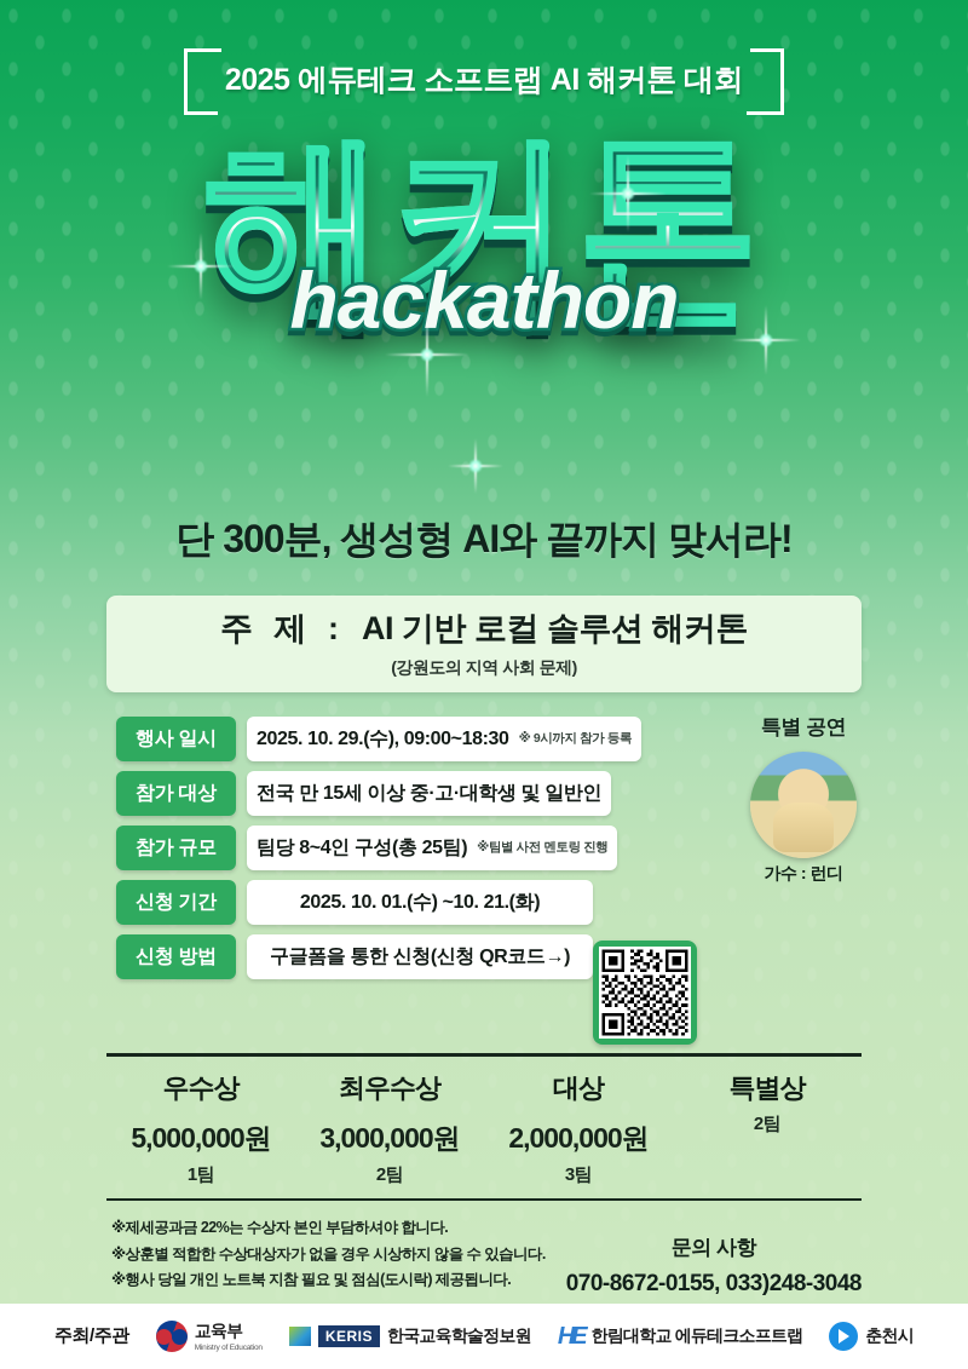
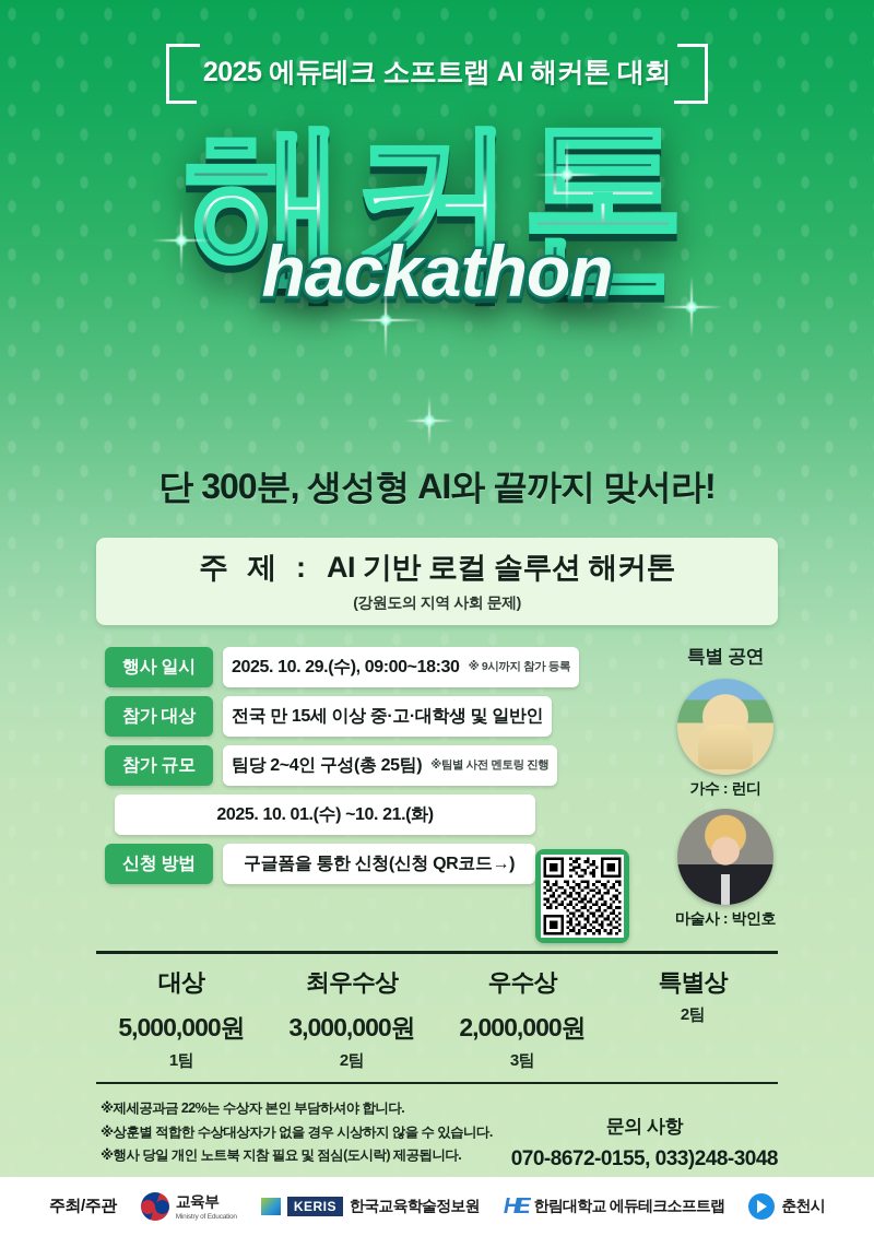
  2025 에듀테크 소프트랩 AI 해커톤 대회
  해커톤
  hackathon
  단 300분, 생성형 AI와 끝까지 맞서라!
  주 제 : AI 기반 로컬 솔루션 해커톤
  (강원도의 지역 사회 문제)
  행사 일시
  2025. 10. 29.(수), 09:00~18:30
  ※ 9시까지 참가 등록
  참가 대상
  전국 만 15세 이상 중·고·대학생 및 일반인
  참가 규모
- 팀당 8~4인 구성(총 25팀)
+ 팀당 2~4인 구성(총 25팀)
  ※팀별 사전 멘토링 진행
- 신청 기간
  2025. 10. 01.(수) ~10. 21.(화)
  신청 방법
  구글폼을 통한 신청(신청 QR코드→)
  특별 공연
  가수 : 런디
+ 마술사 : 박인호
- 우수상
+ 대상
  5,000,000원
  1팀
  최우수상
  3,000,000원
  2팀
- 대상
+ 우수상
  2,000,000원
  3팀
  특별상
  2팀
  ※제세공과금 22%는 수상자 본인 부담하셔야 합니다.
  ※상훈별 적합한 수상대상자가 없을 경우 시상하지 않을 수 있습니다.
  ※행사 당일 개인 노트북 지참 필요 및 점심(도시락) 제공됩니다.
  문의 사항
  070-8672-0155, 033)248-3048
  주최/주관
  교육부
  KERIS
  한국교육학술정보원
  HE
  한림대학교 에듀테크소프트랩
  춘천시
